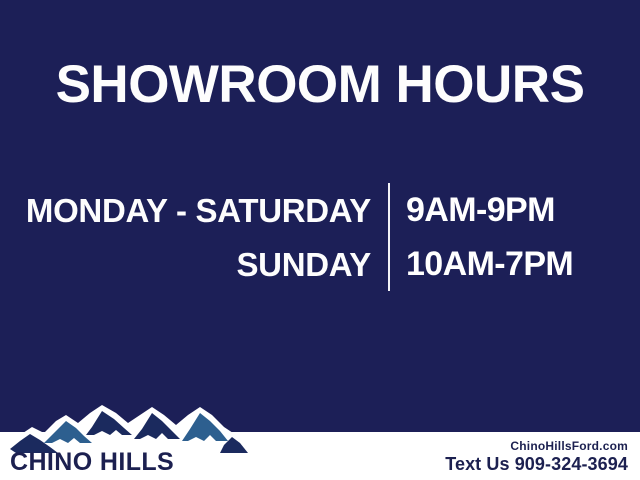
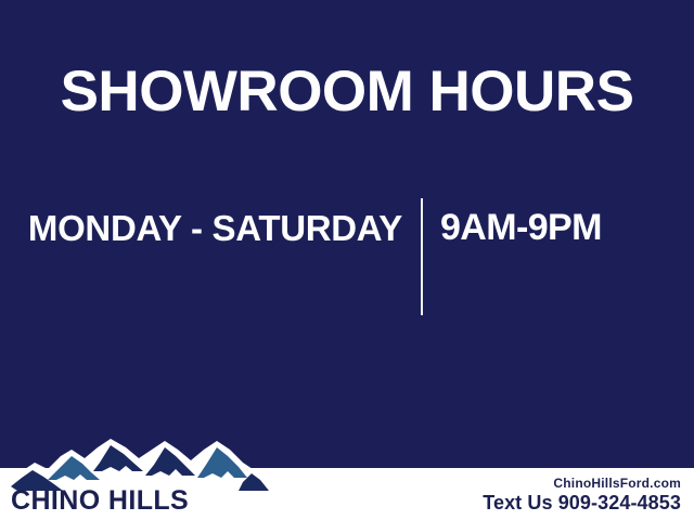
  SHOWROOM HOURS
  MONDAY - SATURDAY
  9AM-9PM
- SUNDAY
- 10AM-7PM
  CHINO HILLS
  ChinoHillsFord.com
- Text Us 909-324-3694
+ Text Us 909-324-4853
